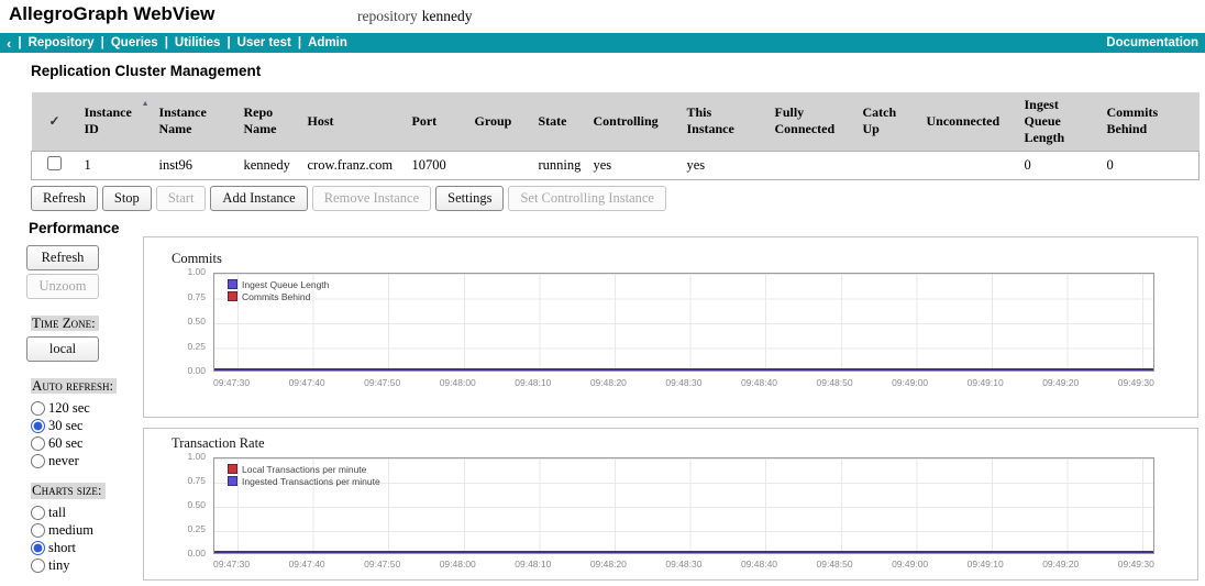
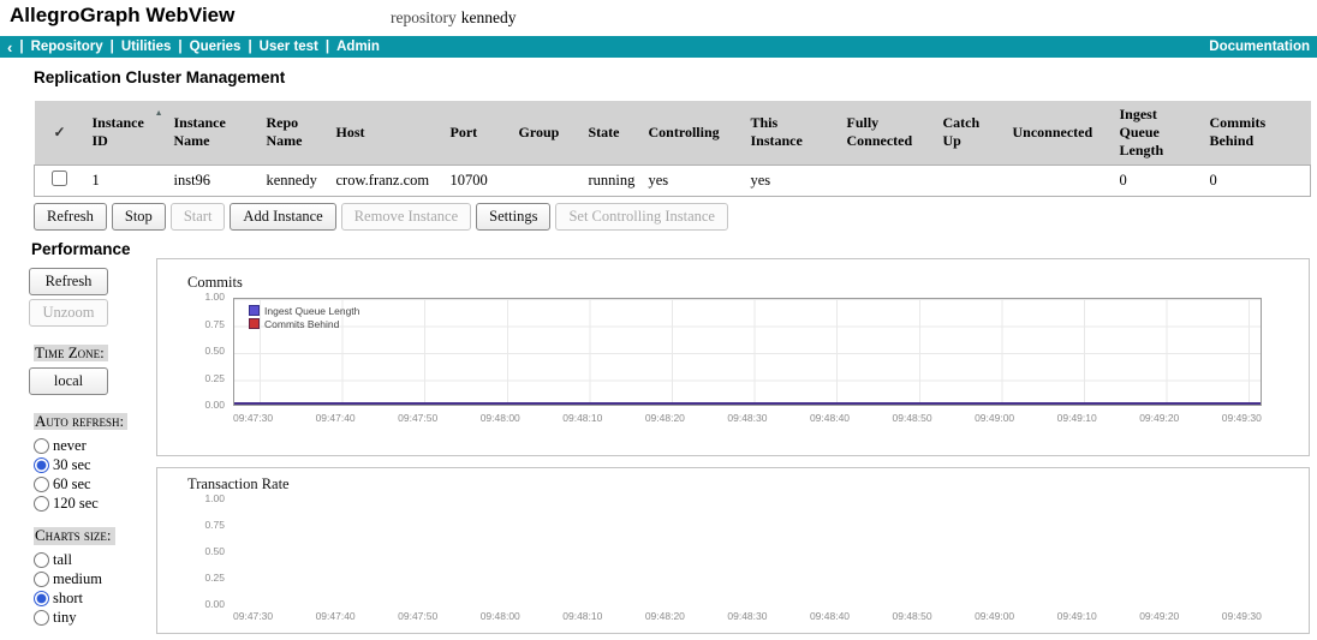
  AllegroGraph WebView
  repository kennedy
  ‹
  |
  Repository
  |
- Queries
+ Utilities
  |
- Utilities
+ Queries
  |
  User test
  |
  Admin
  Documentation
  Replication Cluster Management
  ✓	Instance ID ▲	Instance Name	Repo Name	Host	Port	Group	State	Controlling	This Instance	Fully Connected	Catch Up	Unconnected	Ingest Queue Length	Commits Behind
  	1	inst96	kennedy	crow.franz.com	10700		running	yes	yes				0	0
  Refresh
  Stop
  Start
  Add Instance
  Remove Instance
  Settings
  Set Controlling Instance
  Performance
  Refresh
  Unzoom
  Time Zone:
  local
  Auto refresh:
- 120 sec
+ never
  30 sec
  60 sec
- never
+ 120 sec
  Charts size:
  tall
  medium
  short
  tiny
  Commits
  1.00
  0.75
  0.50
  0.25
  0.00
  Ingest Queue Length
  Commits Behind
  09:47:30
  09:47:40
  09:47:50
  09:48:00
  09:48:10
  09:48:20
  09:48:30
  09:48:40
  09:48:50
  09:49:00
  09:49:10
  09:49:20
  09:49:30
  Transaction Rate
  1.00
  0.75
  0.50
  0.25
  0.00
- Local Transactions per minute
- Ingested Transactions per minute
  09:47:30
  09:47:40
  09:47:50
  09:48:00
  09:48:10
  09:48:20
  09:48:30
  09:48:40
  09:48:50
  09:49:00
  09:49:10
  09:49:20
  09:49:30
